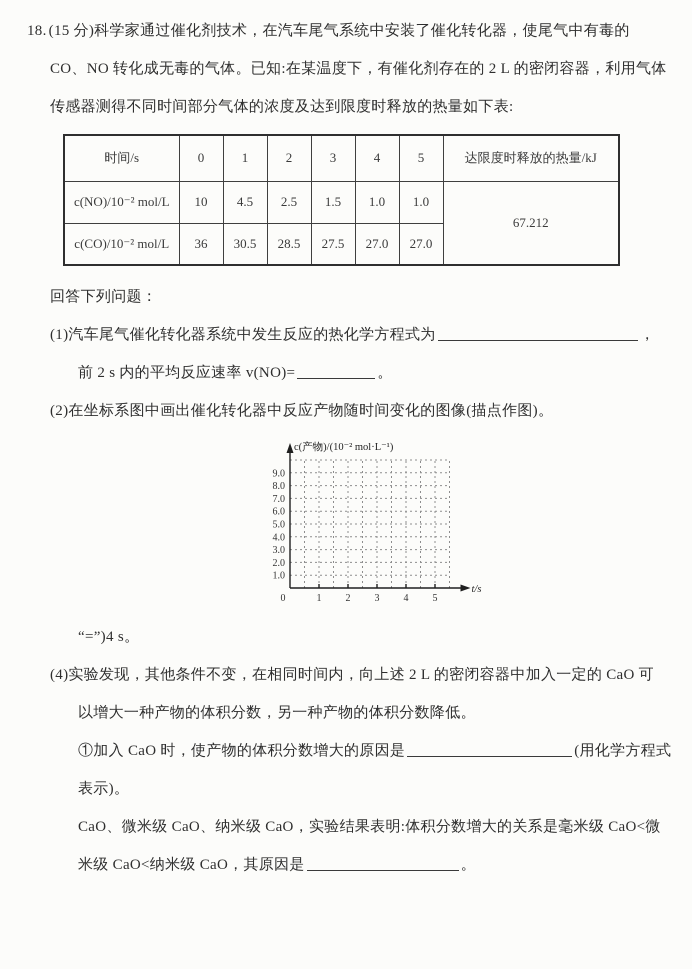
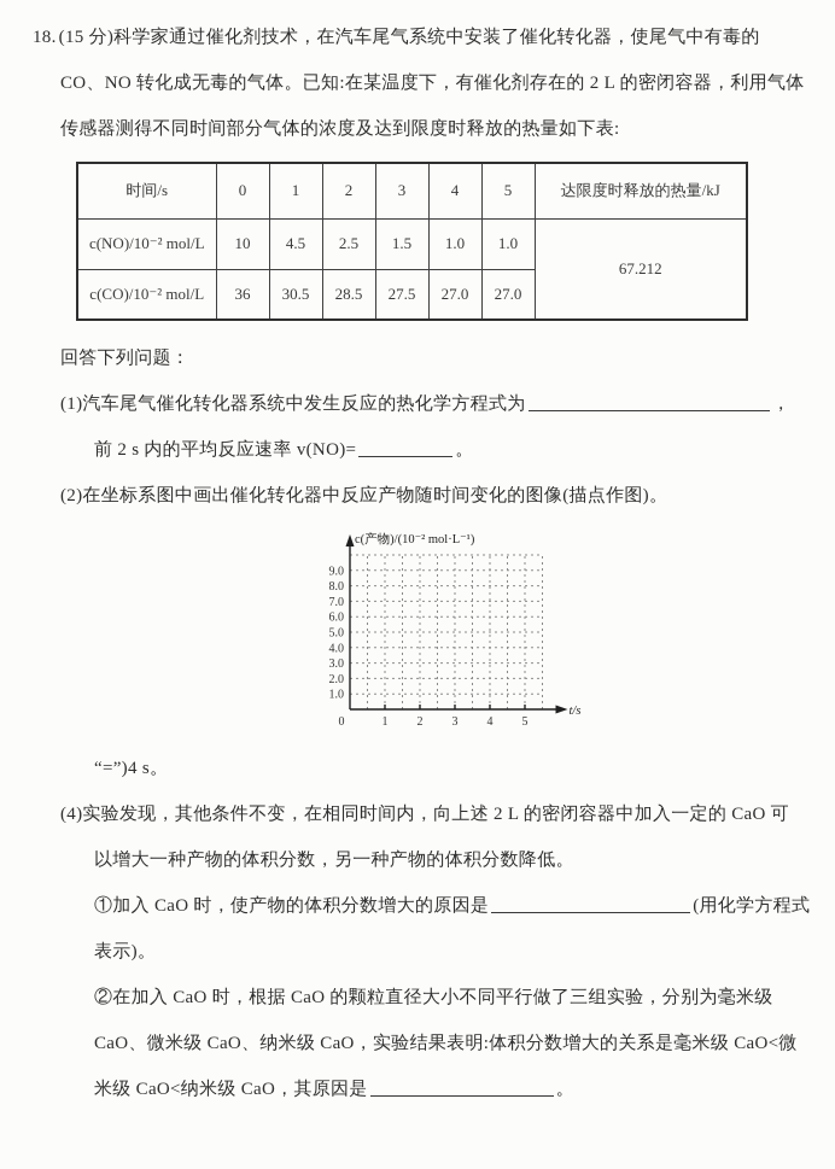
  18. (15 分)科学家通过催化剂技术，在汽车尾气系统中安装了催化转化器，使尾气中有毒的
  CO、NO 转化成无毒的气体。已知:在某温度下，有催化剂存在的 2 L 的密闭容器，利用气体
  传感器测得不同时间部分气体的浓度及达到限度时释放的热量如下表:
  时间/s	0	1	2	3	4	5	达限度时释放的热量/kJ
  c(NO)/10⁻² mol/L	10	4.5	2.5	1.5	1.0	1.0	67.212
  c(CO)/10⁻² mol/L	36	30.5	28.5	27.5	27.0	27.0
  回答下列问题：
  (1)汽车尾气催化转化器系统中发生反应的热化学方程式为 ，
  前 2 s 内的平均反应速率 v(NO)= 。
  (2)在坐标系图中画出催化转化器中反应产物随时间变化的图像(描点作图)。
  0
  1
  2
  3
  4
  5
  1.0
  2.0
  3.0
  4.0
  5.0
  6.0
  7.0
  8.0
  9.0
  c(产物)/(10⁻² mol·L⁻¹)
  t/s
  “=”)4 s。
  (4)实验发现，其他条件不变，在相同时间内，向上述 2 L 的密闭容器中加入一定的 CaO 可
  以增大一种产物的体积分数，另一种产物的体积分数降低。
  ①加入 CaO 时，使产物的体积分数增大的原因是 (用化学方程式
  表示)。
+ ②在加入 CaO 时，根据 CaO 的颗粒直径大小不同平行做了三组实验，分别为毫米级
  CaO、微米级 CaO、纳米级 CaO，实验结果表明:体积分数增大的关系是毫米级 CaO<微
  米级 CaO<纳米级 CaO，其原因是 。
